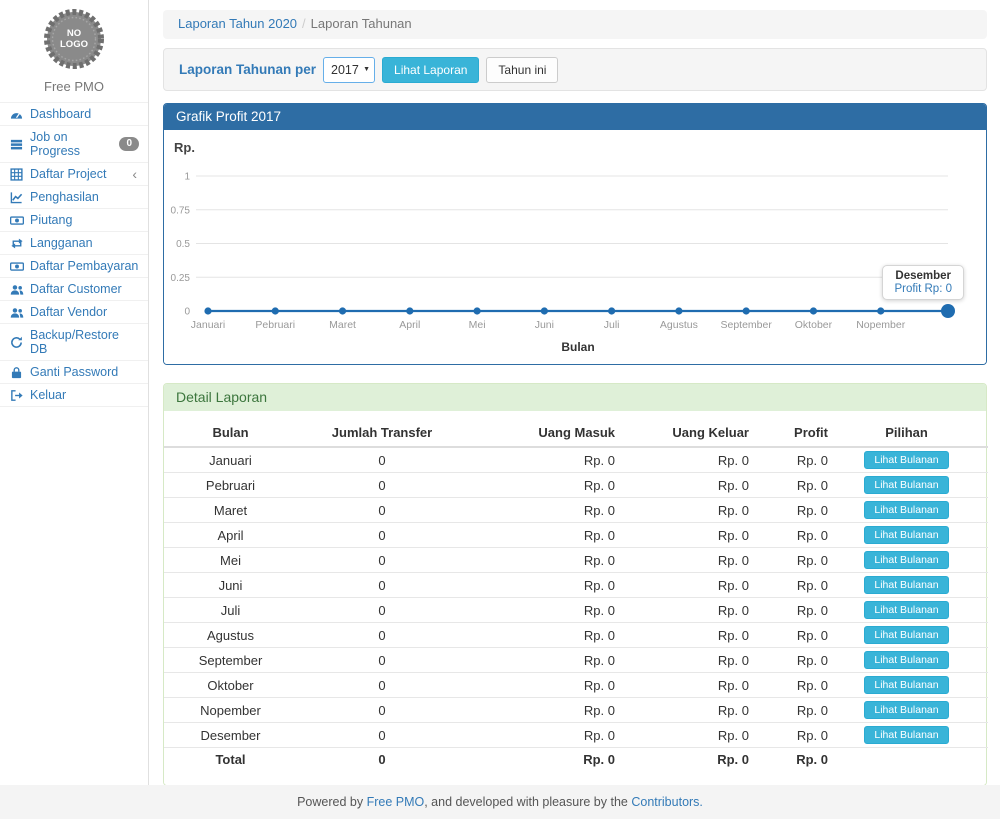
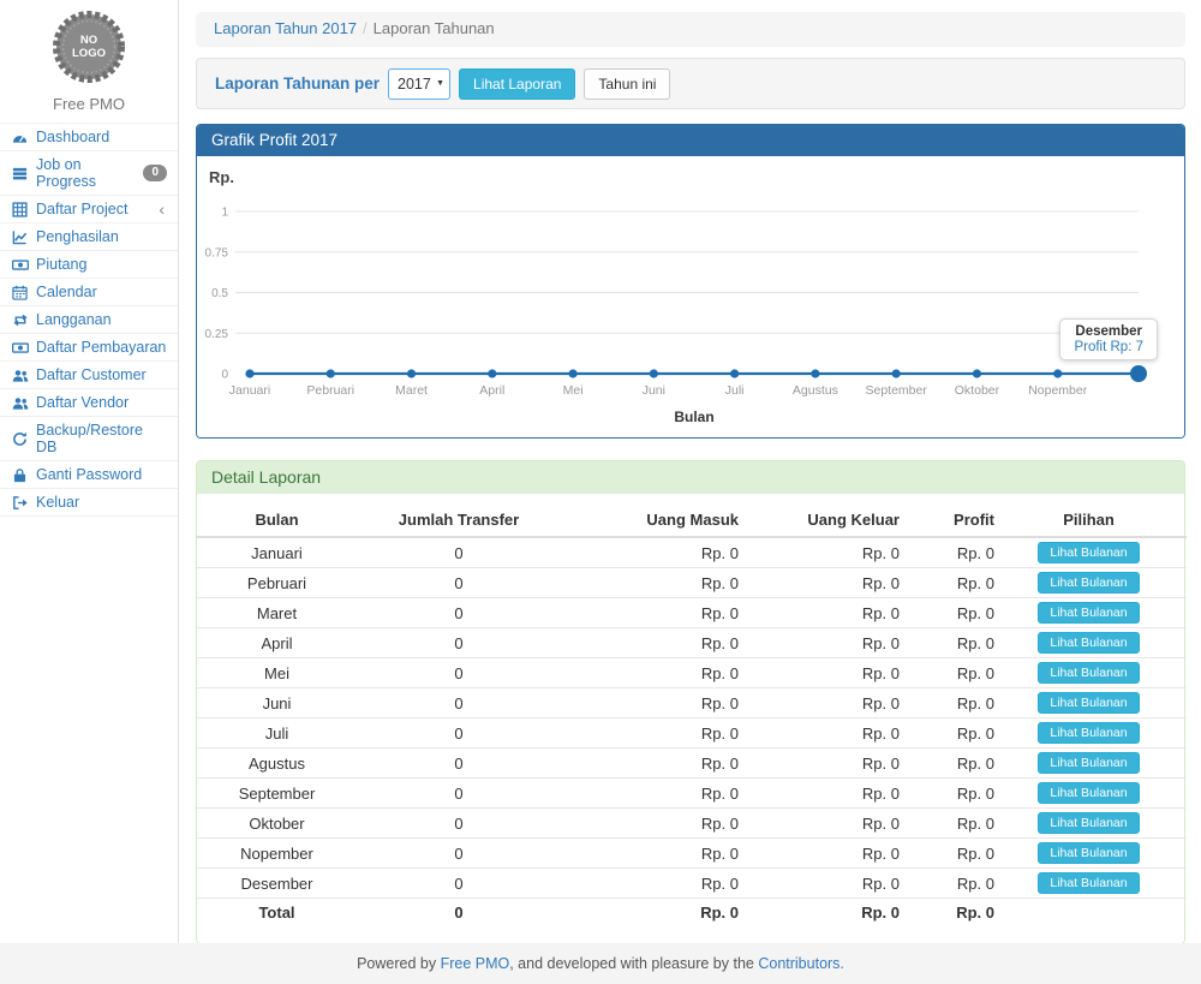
  NO
  LOGO
  Free PMO
  Dashboard
  Job on Progress
  0
  Daftar Project
  ‹
  Penghasilan
  Piutang
+ Calendar
  Langganan
  Daftar Pembayaran
  Daftar Customer
  Daftar Vendor
  Backup/Restore DB
  Ganti Password
  Keluar
- Laporan Tahun 2020 / Laporan Tahunan
+ Laporan Tahun 2017 / Laporan Tahunan
  Laporan Tahunan per
  2017
  Lihat Laporan
  Tahun ini
  Grafik Profit 2017
  Rp.
  1
  0.75
  0.5
  0.25
  0
  Januari
  Pebruari
  Maret
  April
  Mei
  Juni
  Juli
  Agustus
  September
  Oktober
  Nopember
  Bulan
  Desember
- Profit Rp: 0
+ Profit Rp: 7
  Detail Laporan
  Bulan	Jumlah Transfer	Uang Masuk	Uang Keluar	Profit	Pilihan
  Januari	0	Rp. 0	Rp. 0	Rp. 0	Lihat Bulanan
  Pebruari	0	Rp. 0	Rp. 0	Rp. 0	Lihat Bulanan
  Maret	0	Rp. 0	Rp. 0	Rp. 0	Lihat Bulanan
  April	0	Rp. 0	Rp. 0	Rp. 0	Lihat Bulanan
  Mei	0	Rp. 0	Rp. 0	Rp. 0	Lihat Bulanan
  Juni	0	Rp. 0	Rp. 0	Rp. 0	Lihat Bulanan
  Juli	0	Rp. 0	Rp. 0	Rp. 0	Lihat Bulanan
  Agustus	0	Rp. 0	Rp. 0	Rp. 0	Lihat Bulanan
  September	0	Rp. 0	Rp. 0	Rp. 0	Lihat Bulanan
  Oktober	0	Rp. 0	Rp. 0	Rp. 0	Lihat Bulanan
  Nopember	0	Rp. 0	Rp. 0	Rp. 0	Lihat Bulanan
  Desember	0	Rp. 0	Rp. 0	Rp. 0	Lihat Bulanan
  Total	0	Rp. 0	Rp. 0	Rp. 0
  Powered by
  Free PMO
  , and developed with pleasure by the
  Contributors.
